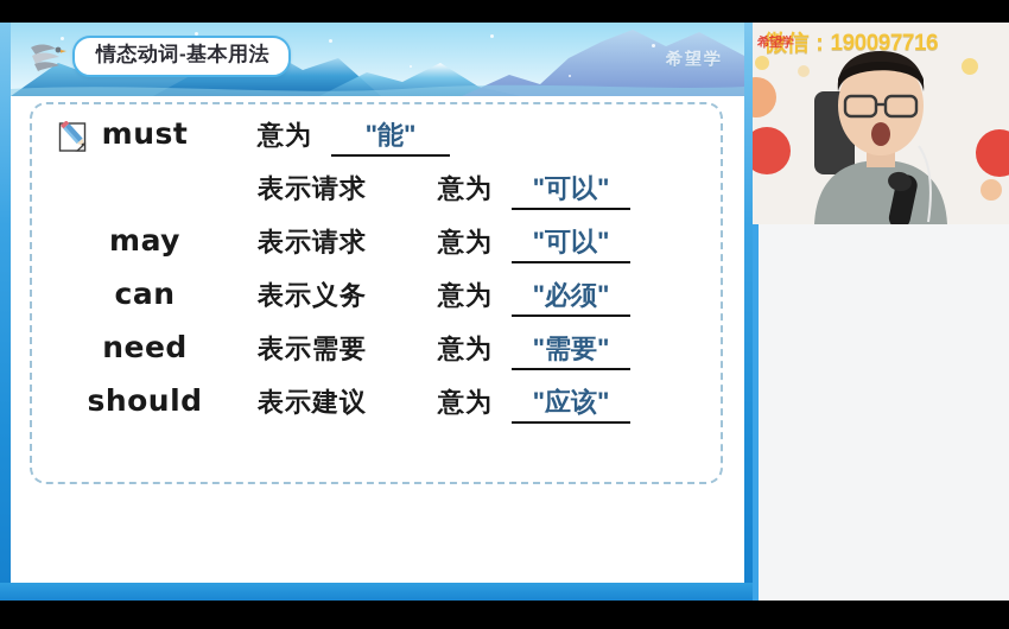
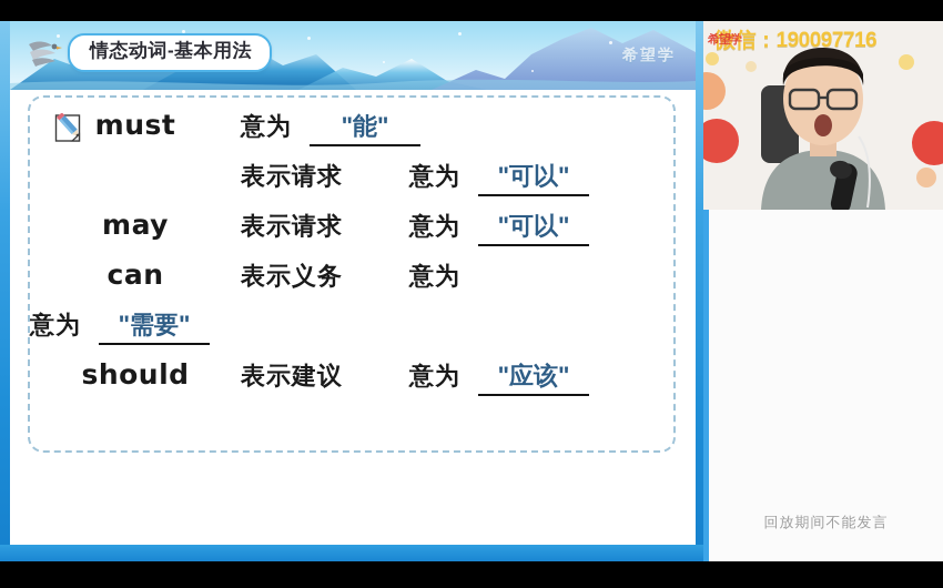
  希望学
  情态动词-基本用法
  must
  意为
  "能"
  表示请求
  意为
  "可以"
  may
  表示请求
  意为
  "可以"
  can
  表示义务
  意为
- "必须"
- need
- 表示需要
  意为
  "需要"
  should
  表示建议
  意为
  "应该"
  希望学
  微信：190097716
+ 回放期间不能发言
